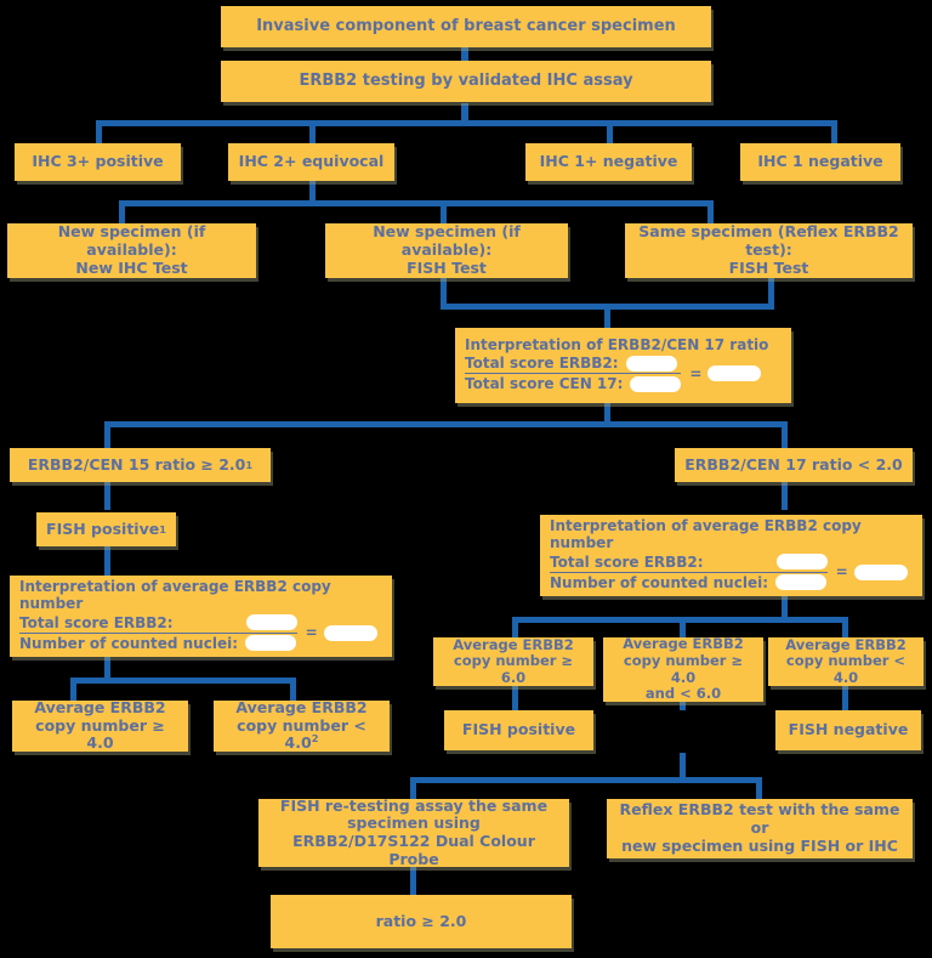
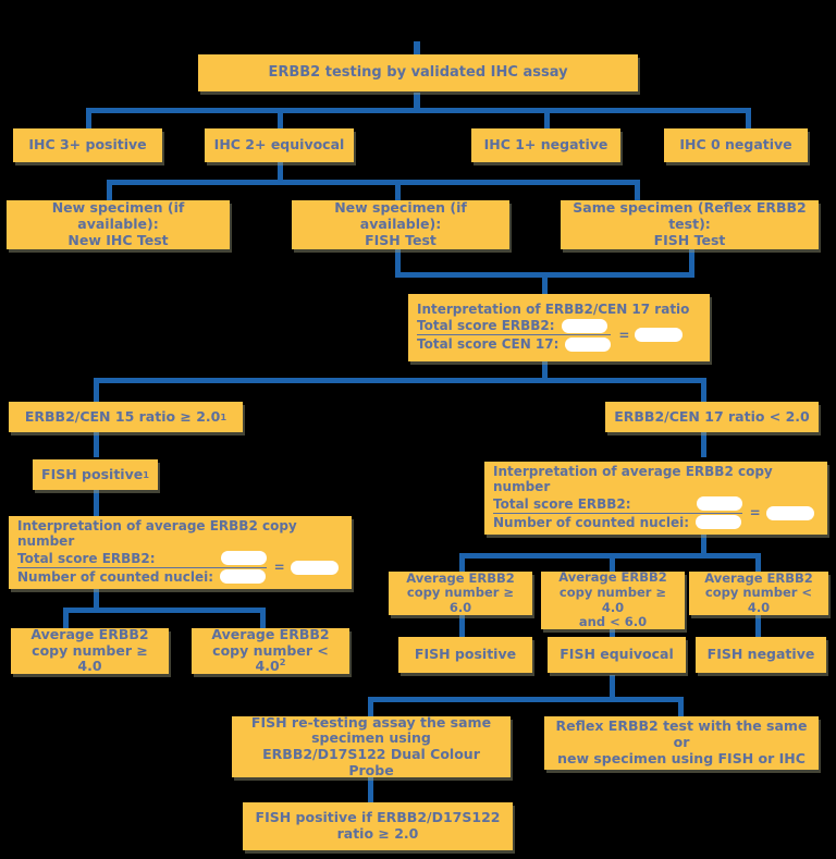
- Invasive component of breast cancer specimen
  ERBB2 testing by validated IHC assay
  IHC 3+ positive
  IHC 2+ equivocal
  IHC 1+ negative
- IHC 1 negative
+ IHC 0 negative
  New specimen (if available):
  New IHC Test
  New specimen (if available):
  FISH Test
  Same specimen (Reflex ERBB2 test):
  FISH Test
  Interpretation of ERBB2/CEN 17 ratio
  Total score ERBB2:
  Total score CEN 17:
  =
  ERBB2/CEN 15 ratio ≥ 2.0
  1
  ERBB2/CEN 17 ratio < 2.0
  FISH positive
  1
  Interpretation of average ERBB2 copy number
  Total score ERBB2:
  Number of counted nuclei:
  =
  Average ERBB2
  copy number ≥ 4.0
  Average ERBB2
  copy number < 4.02
  Interpretation of average ERBB2 copy number
  Total score ERBB2:
  Number of counted nuclei:
  =
  Average ERBB2
  copy number ≥ 6.0
  Average ERBB2
  copy number ≥ 4.0
  and < 6.0
  Average ERBB2
  copy number < 4.0
  FISH positive
+ FISH equivocal
  FISH negative
  FISH re-testing assay the same
  specimen using
  ERBB2/D17S122 Dual Colour Probe
  Reflex ERBB2 test with the same or
  new specimen using FISH or IHC
+ FISH positive if ERBB2/D17S122
  ratio ≥ 2.0
